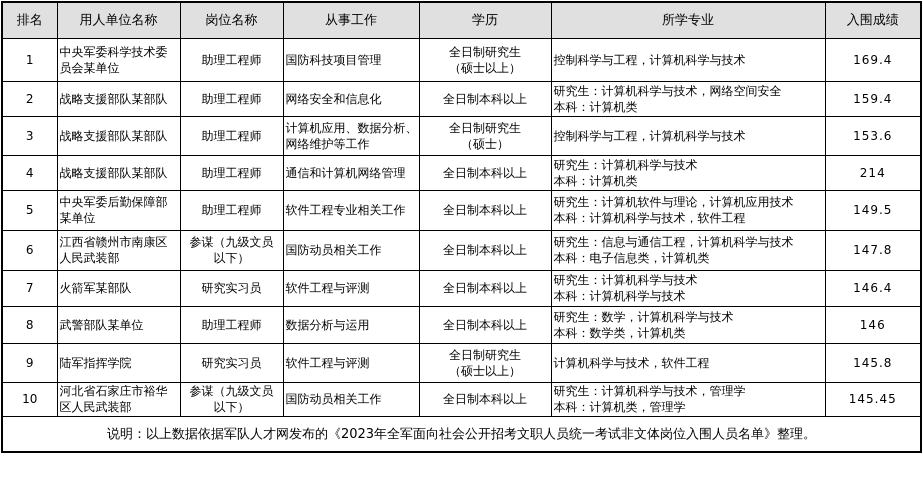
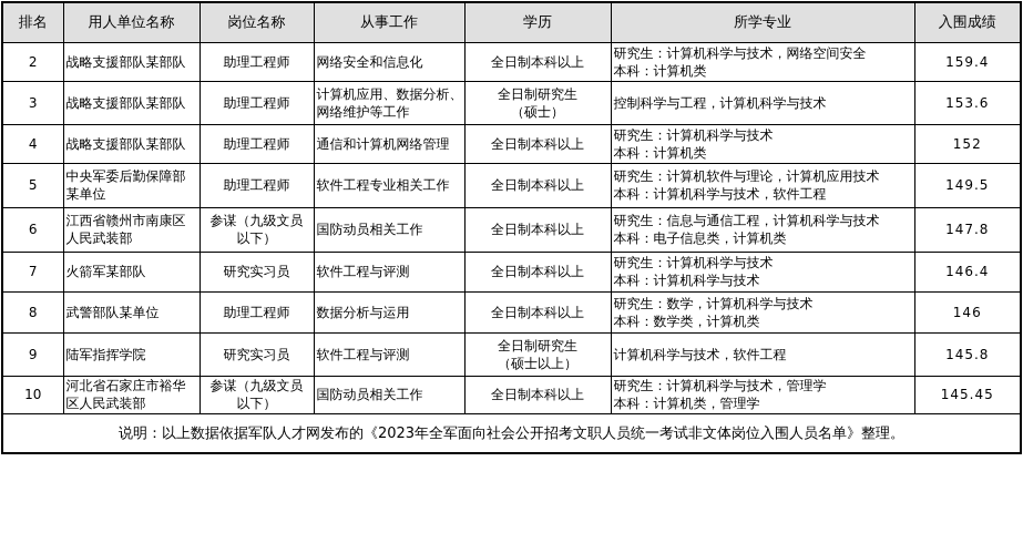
  排名	用人单位名称	岗位名称	从事工作	学历	所学专业	入围成绩
- 1	中央军委科学技术委员会某单位	助理工程师	国防科技项目管理	全日制研究生（硕士以上）	控制科学与工程，计算机科学与技术	169.4
  2	战略支援部队某部队	助理工程师	网络安全和信息化	全日制本科以上	研究生：计算机科学与技术，网络空间安全本科：计算机类	159.4
  3	战略支援部队某部队	助理工程师	计算机应用、数据分析、网络维护等工作	全日制研究生（硕士）	控制科学与工程，计算机科学与技术	153.6
- 4	战略支援部队某部队	助理工程师	通信和计算机网络管理	全日制本科以上	研究生：计算机科学与技术本科：计算机类	214
+ 4	战略支援部队某部队	助理工程师	通信和计算机网络管理	全日制本科以上	研究生：计算机科学与技术本科：计算机类	152
  5	中央军委后勤保障部某单位	助理工程师	软件工程专业相关工作	全日制本科以上	研究生：计算机软件与理论，计算机应用技术本科：计算机科学与技术，软件工程	149.5
  6	江西省赣州市南康区人民武装部	参谋（九级文员以下）	国防动员相关工作	全日制本科以上	研究生：信息与通信工程，计算机科学与技术本科：电子信息类，计算机类	147.8
  7	火箭军某部队	研究实习员	软件工程与评测	全日制本科以上	研究生：计算机科学与技术本科：计算机科学与技术	146.4
  8	武警部队某单位	助理工程师	数据分析与运用	全日制本科以上	研究生：数学，计算机科学与技术本科：数学类，计算机类	146
  9	陆军指挥学院	研究实习员	软件工程与评测	全日制研究生（硕士以上）	计算机科学与技术，软件工程	145.8
  10	河北省石家庄市裕华区人民武装部	参谋（九级文员以下）	国防动员相关工作	全日制本科以上	研究生：计算机科学与技术，管理学本科：计算机类，管理学	145.45
  说明：以上数据依据军队人才网发布的《2023年全军面向社会公开招考文职人员统一考试非文体岗位入围人员名单》整理。
